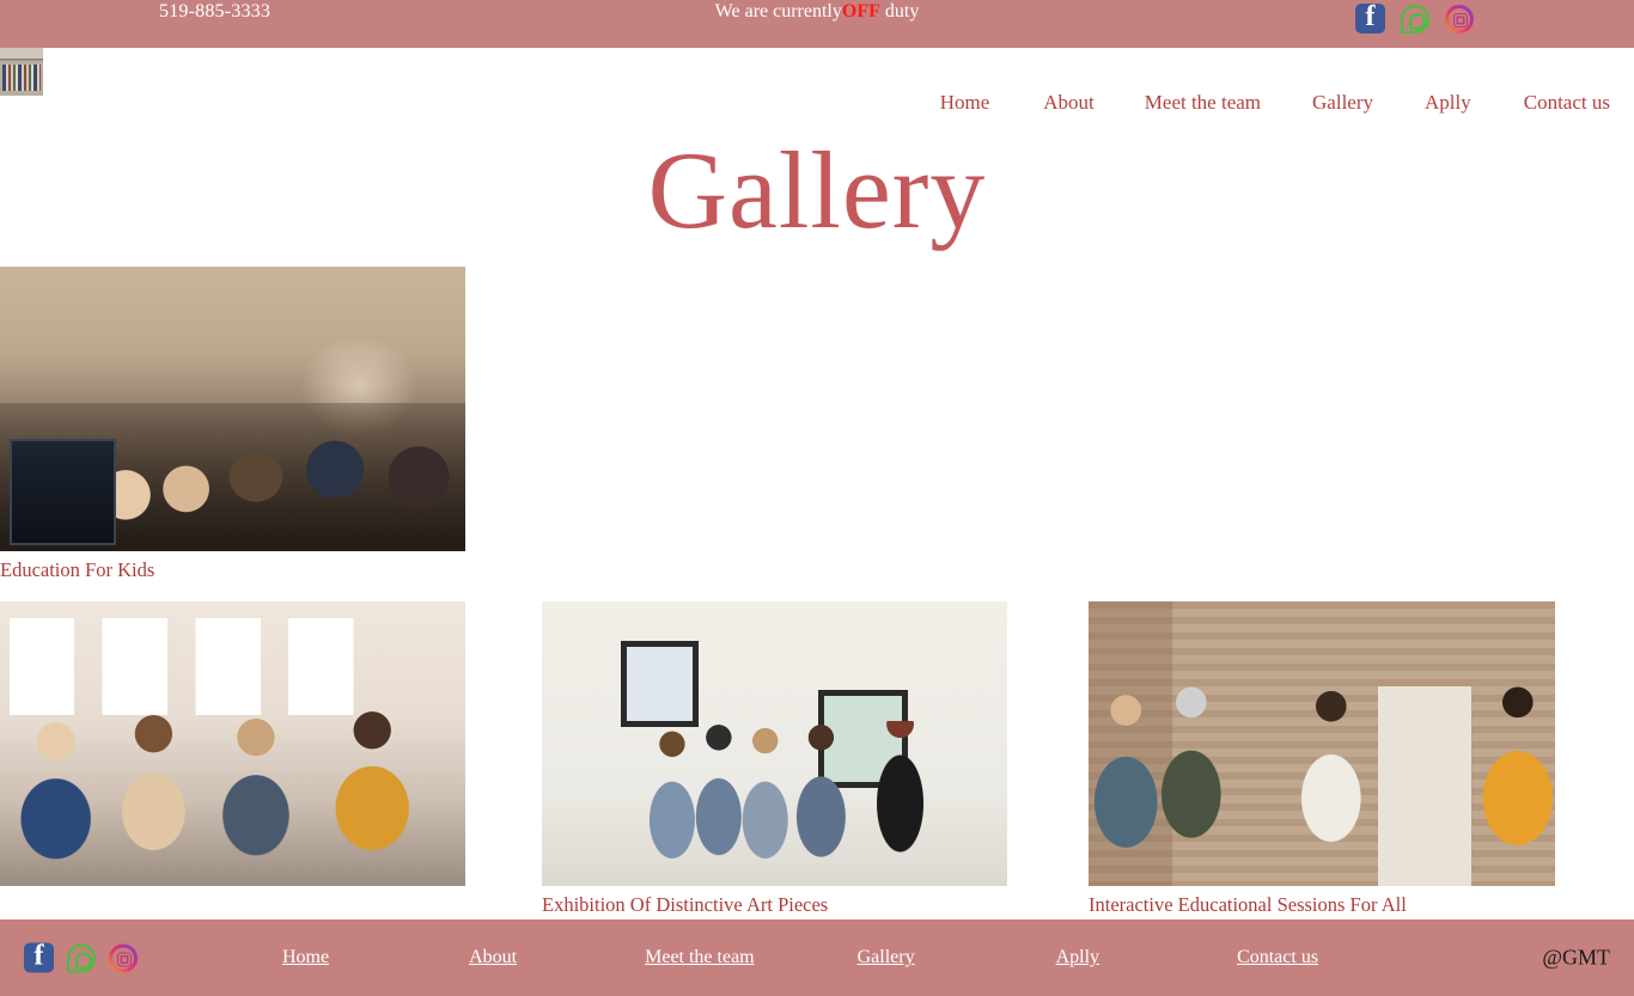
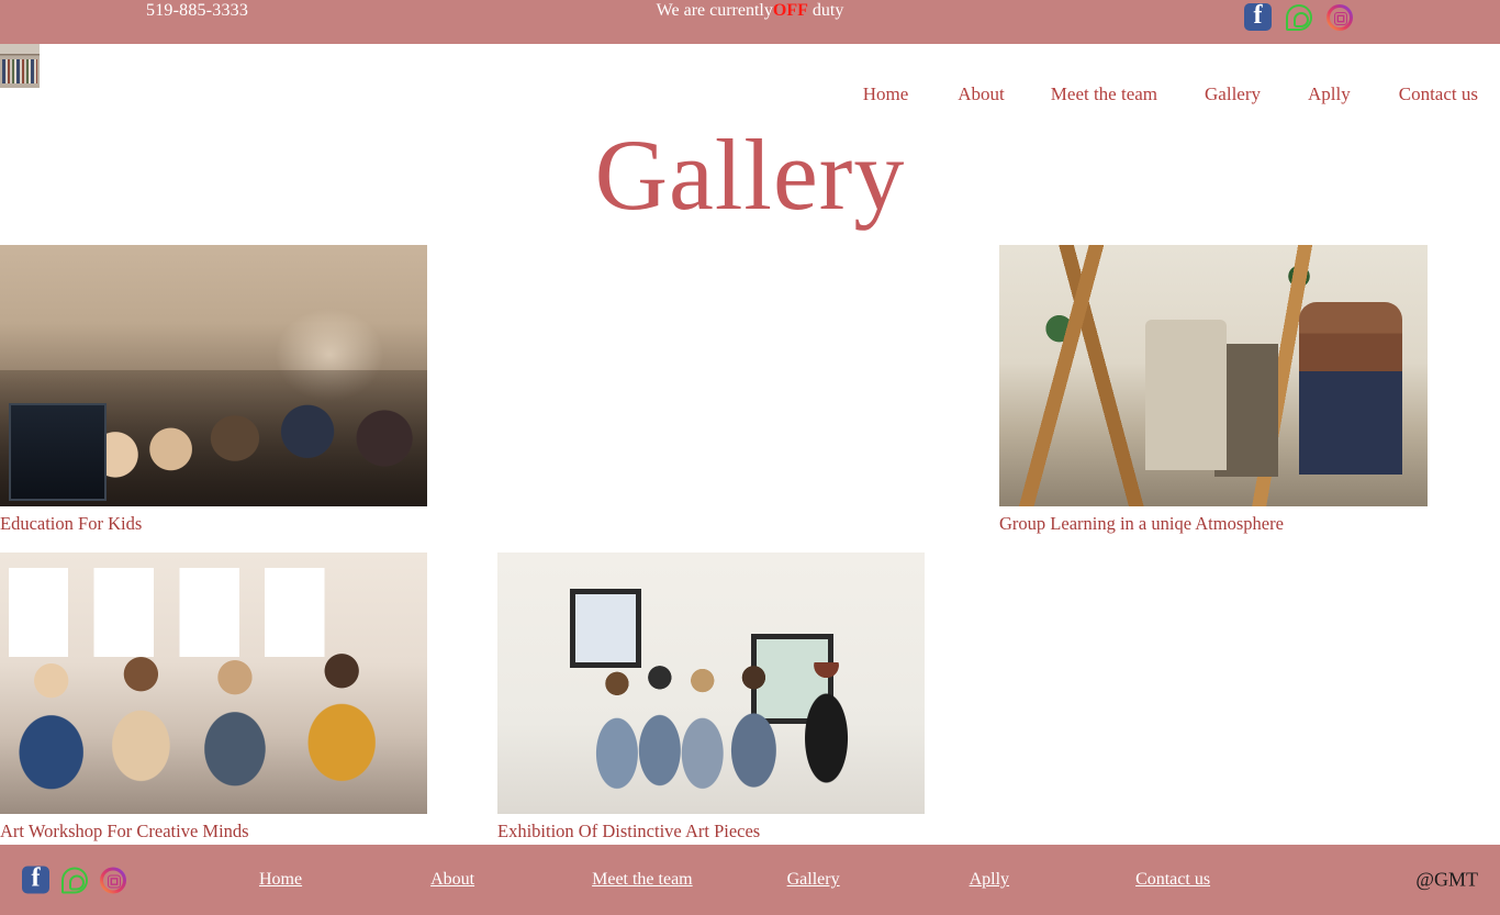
  519-885-3333
  We are currentlyOFF duty
  Home
  About
  Meet the team
  Gallery
  Aplly
  Contact us
  Gallery
  Education For Kids
+ Group Learning in a uniqe Atmosphere
+ Art Workshop For Creative Minds
  Exhibition Of Distinctive Art Pieces
- Interactive Educational Sessions For All
  Home
  About
  Meet the team
  Gallery
  Aplly
  Contact us
  @GMT
